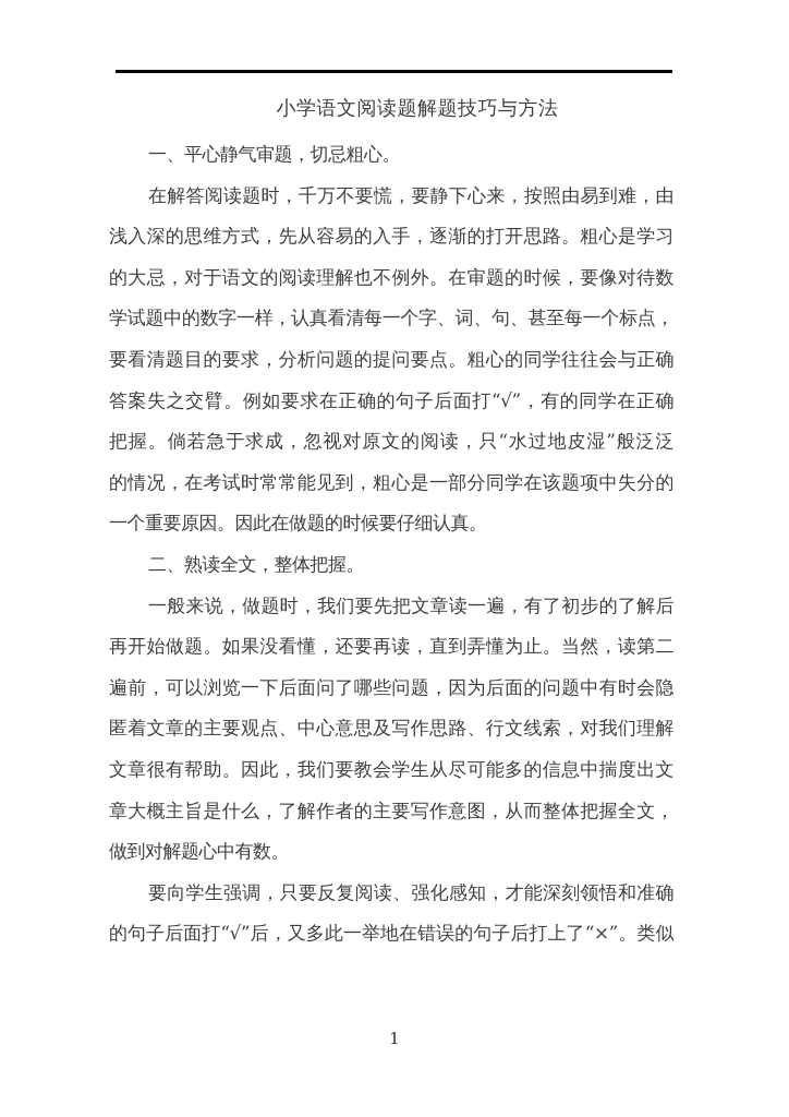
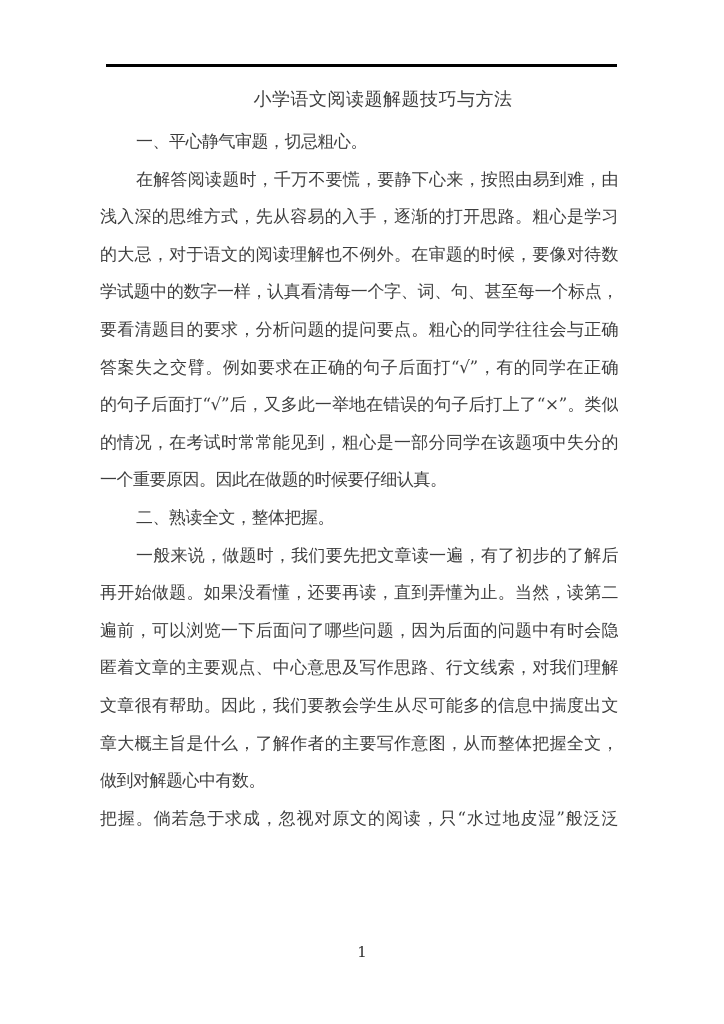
  小学语文阅读题解题技巧与方法
  一、平心静气审题，切忌粗心。
  在解答阅读题时，千万不要慌，要静下心来，按照由易到难，由
  浅入深的思维方式，先从容易的入手，逐渐的打开思路。粗心是学习
  的大忌，对于语文的阅读理解也不例外。在审题的时候，要像对待数
  学试题中的数字一样，认真看清每一个字、词、句、甚至每一个标点，
  要看清题目的要求，分析问题的提问要点。粗心的同学往往会与正确
  答案失之交臂。例如要求在正确的句子后面打“√”，有的同学在正确
- 把握。倘若急于求成，忽视对原文的阅读，只“水过地皮湿”般泛泛
+ 的句子后面打“√”后，又多此一举地在错误的句子后打上了“×”。类似
  的情况，在考试时常常能见到，粗心是一部分同学在该题项中失分的
  一个重要原因。因此在做题的时候要仔细认真。
  二、熟读全文，整体把握。
  一般来说，做题时，我们要先把文章读一遍，有了初步的了解后
  再开始做题。如果没看懂，还要再读，直到弄懂为止。当然，读第二
  遍前，可以浏览一下后面问了哪些问题，因为后面的问题中有时会隐
  匿着文章的主要观点、中心意思及写作思路、行文线索，对我们理解
  文章很有帮助。因此，我们要教会学生从尽可能多的信息中揣度出文
  章大概主旨是什么，了解作者的主要写作意图，从而整体把握全文，
  做到对解题心中有数。
- 要向学生强调，只要反复阅读、强化感知，才能深刻领悟和准确
- 的句子后面打“√”后，又多此一举地在错误的句子后打上了“×”。类似
+ 把握。倘若急于求成，忽视对原文的阅读，只“水过地皮湿”般泛泛
  1
